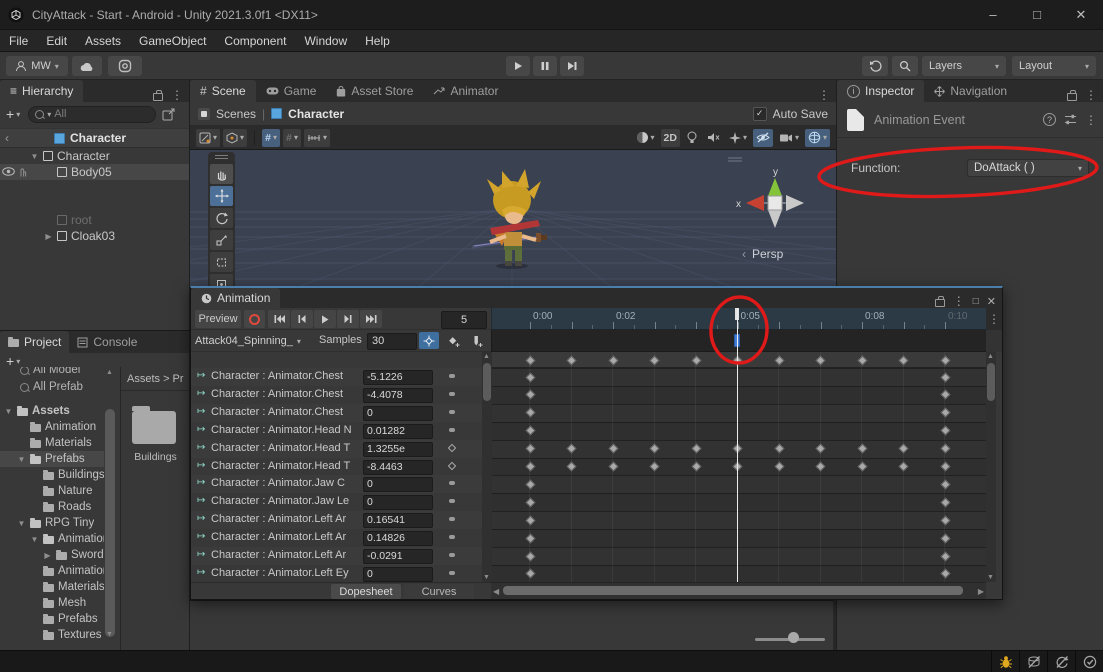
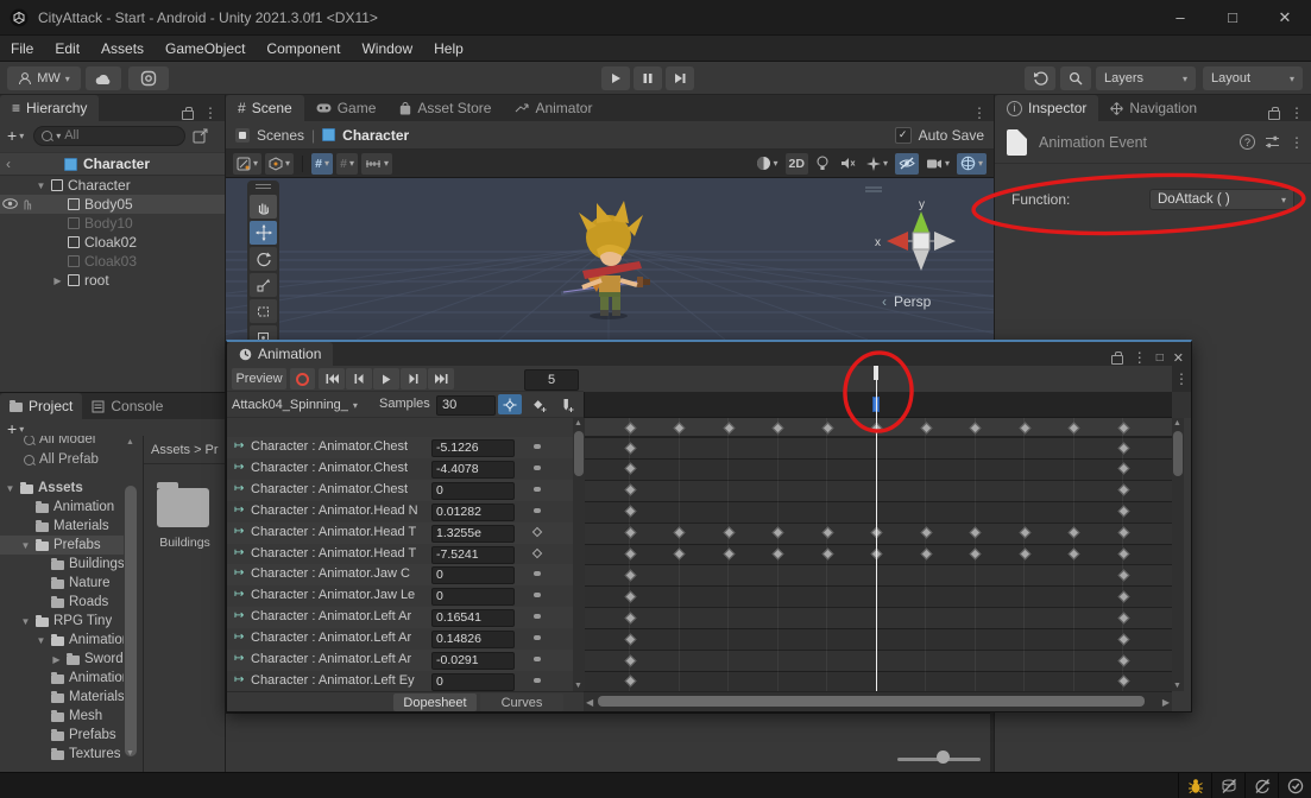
  CityAttack - Start - Android - Unity 2021.3.0f1 <DX11>
  –
  □
  ✕
  File
  Edit
  Assets
  GameObject
  Component
  Window
  Help
  MW
  ▾
  Layers
  ▾
  Layout
  ▾
  ≡
  Hierarchy
  ⋮
  +
  ▾
  ▾
  All
  ‹
  Character
  ▼
  Character
  Body05
+ Body10
+ Cloak02
- root
+ Cloak03
  ▶
- Cloak03
+ root
  Project
  Console
  +
  ▾
  All Model
  All Prefab
  ▼
  Assets
  Animation
  Materials
  ▼
  Prefabs
  Buildings
  Nature
  Roads
  ▼
  RPG Tiny
  ▼
  Animatio
  ▶
  Sword
  Animatio
  Materials
  Mesh
  Prefabs
  Textures
  Assets > Pr
  Buildings
  i
  Inspector
  Navigation
  ⋮
  Animation Event
  ?
  ⋮
  Function:
  DoAttack ( )
  ▾
  #
  Scene
  Game
  Asset Store
  Animator
  ⋮
  Scenes
  |
  Character
  ✓
  Auto Save
  ▾
  ▾
  #
  ▾
  #
  ▾
  ▾
  ▾
  2D
  ▾
  ▾
  ▾
  y
  x
  ‹
  Persp
  Animation
  ⋮
  □
  ✕
  Preview
  5
- 0:00
- 0:02
- 0:05
- 0:08
- 0:10
  ⋮
  Attack04_Spinning_
  ▾
  Samples
  30
  ↦
  Character : Animator.Chest
  -5.1226
  ↦
  Character : Animator.Chest
  -4.4078
  ↦
  Character : Animator.Chest
  0
  ↦
  Character : Animator.Head N
  0.01282
  ↦
  Character : Animator.Head T
  1.3255e
  ↦
  Character : Animator.Head T
- -8.4463
+ -7.5241
  ↦
  Character : Animator.Jaw C
  0
  ↦
  Character : Animator.Jaw Le
  0
  ↦
  Character : Animator.Left Ar
  0.16541
  ↦
  Character : Animator.Left Ar
  0.14826
  ↦
  Character : Animator.Left Ar
  -0.0291
  ↦
  Character : Animator.Left Ey
  0
  Dopesheet
  Curves
  ◀
  ▶
